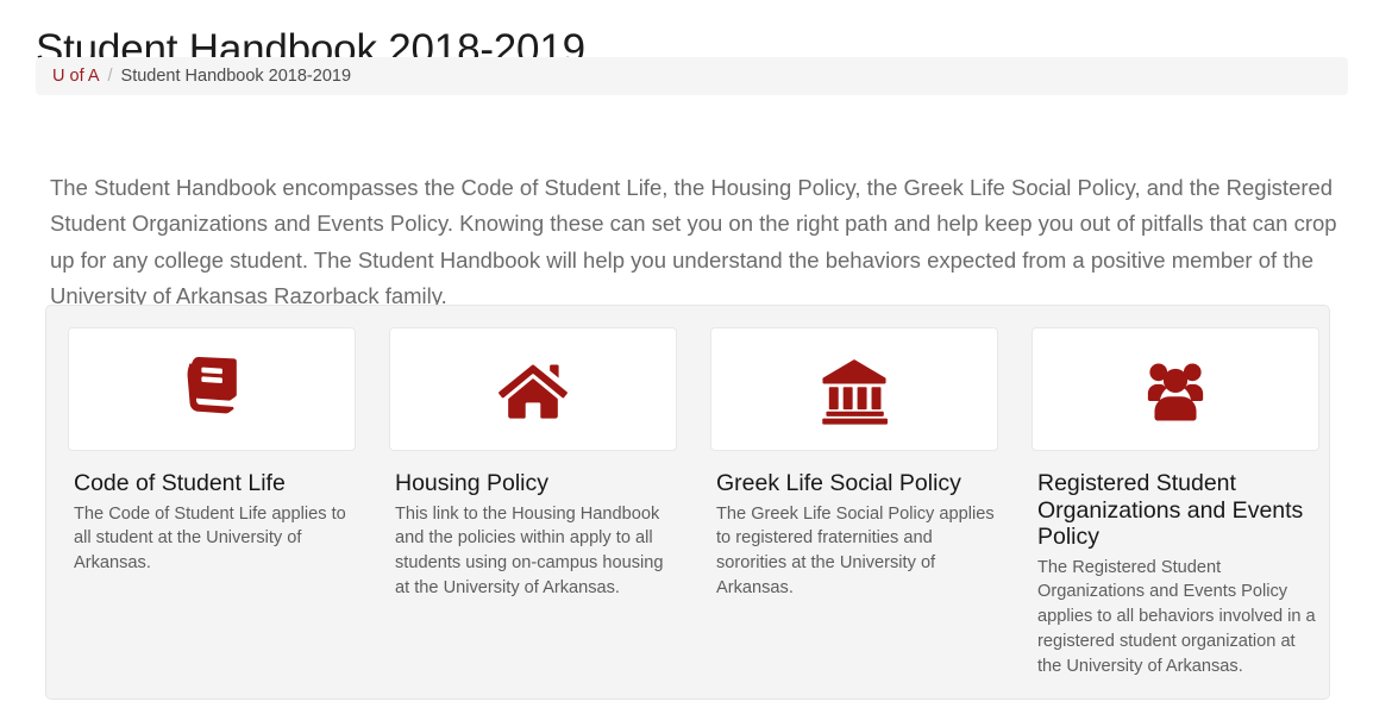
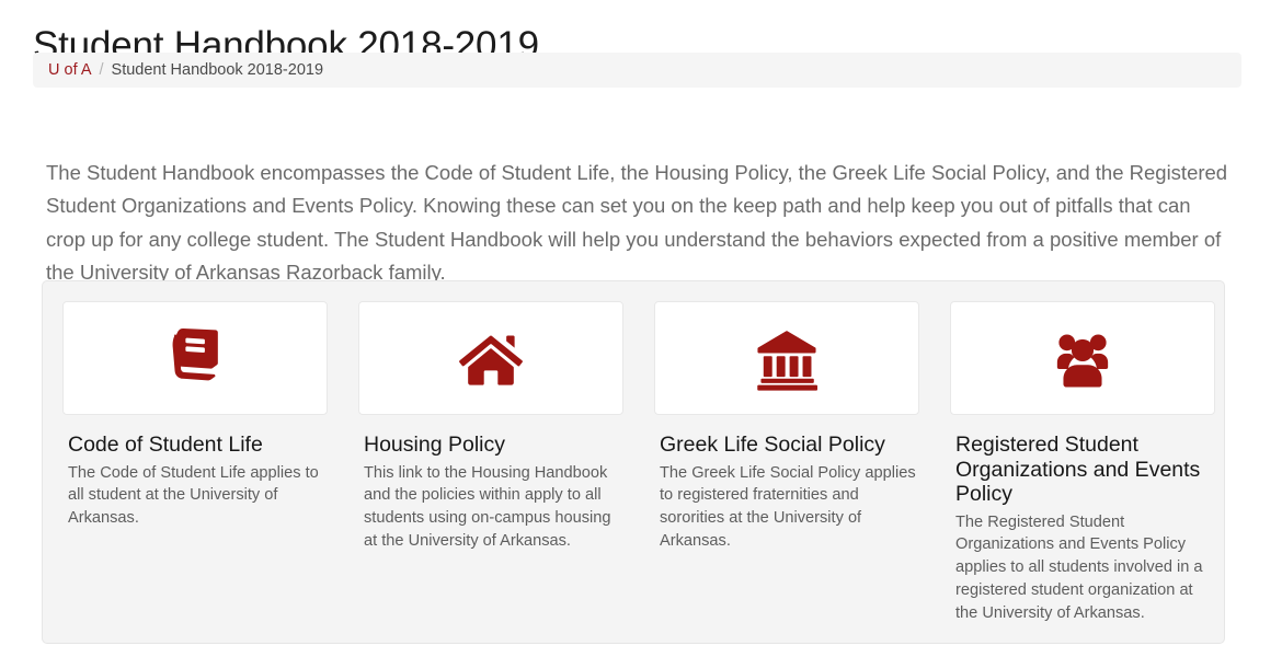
  Student Handbook 2018-2019
  U of A
  /
  Student Handbook 2018-2019
- The Student Handbook encompasses the Code of Student Life, the Housing Policy, the Greek Life Social Policy, and the Registered Student Organizations and Events Policy. Knowing these can set you on the right path and help keep you out of pitfalls that can crop up for any college student. The Student Handbook will help you understand the behaviors expected from a positive member of the University of Arkansas Razorback family.
+ The Student Handbook encompasses the Code of Student Life, the Housing Policy, the Greek Life Social Policy, and the Registered Student Organizations and Events Policy. Knowing these can set you on the keep path and help keep you out of pitfalls that can crop up for any college student. The Student Handbook will help you understand the behaviors expected from a positive member of the University of Arkansas Razorback family.
  Code of Student Life
  The Code of Student Life applies to all student at the University of Arkansas.
  Housing Policy
  This link to the Housing Handbook and the policies within apply to all students using on-campus housing at the University of Arkansas.
  Greek Life Social Policy
  The Greek Life Social Policy applies to registered fraternities and sororities at the University of Arkansas.
  Registered Student Organizations and Events Policy
- The Registered Student Organizations and Events Policy applies to all behaviors involved in a registered student organization at the University of Arkansas.
+ The Registered Student Organizations and Events Policy applies to all students involved in a registered student organization at the University of Arkansas.
